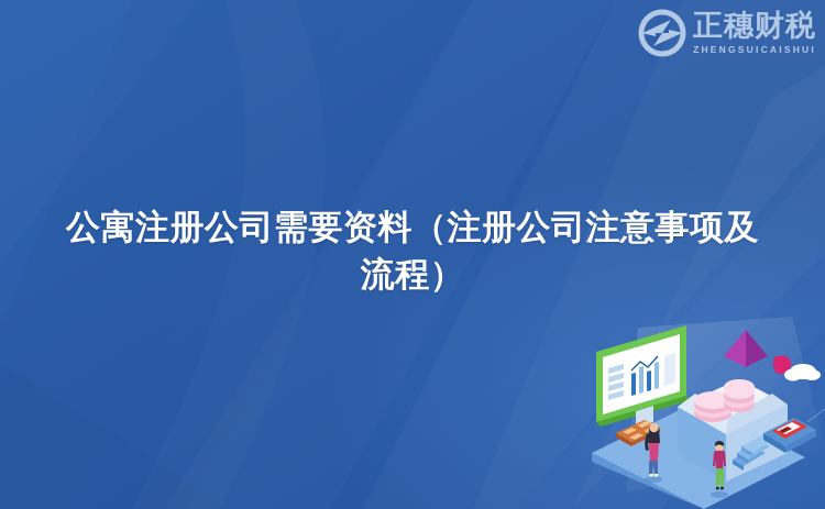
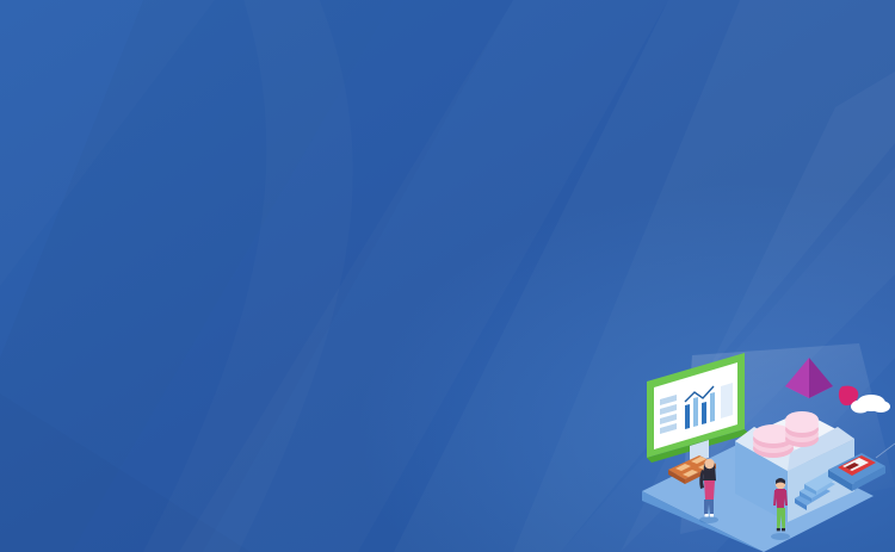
- 正穗财税
- ZHENGSUICAISHUI
- 公寓注册公司需要资料（注册公司注意事项及流程）
